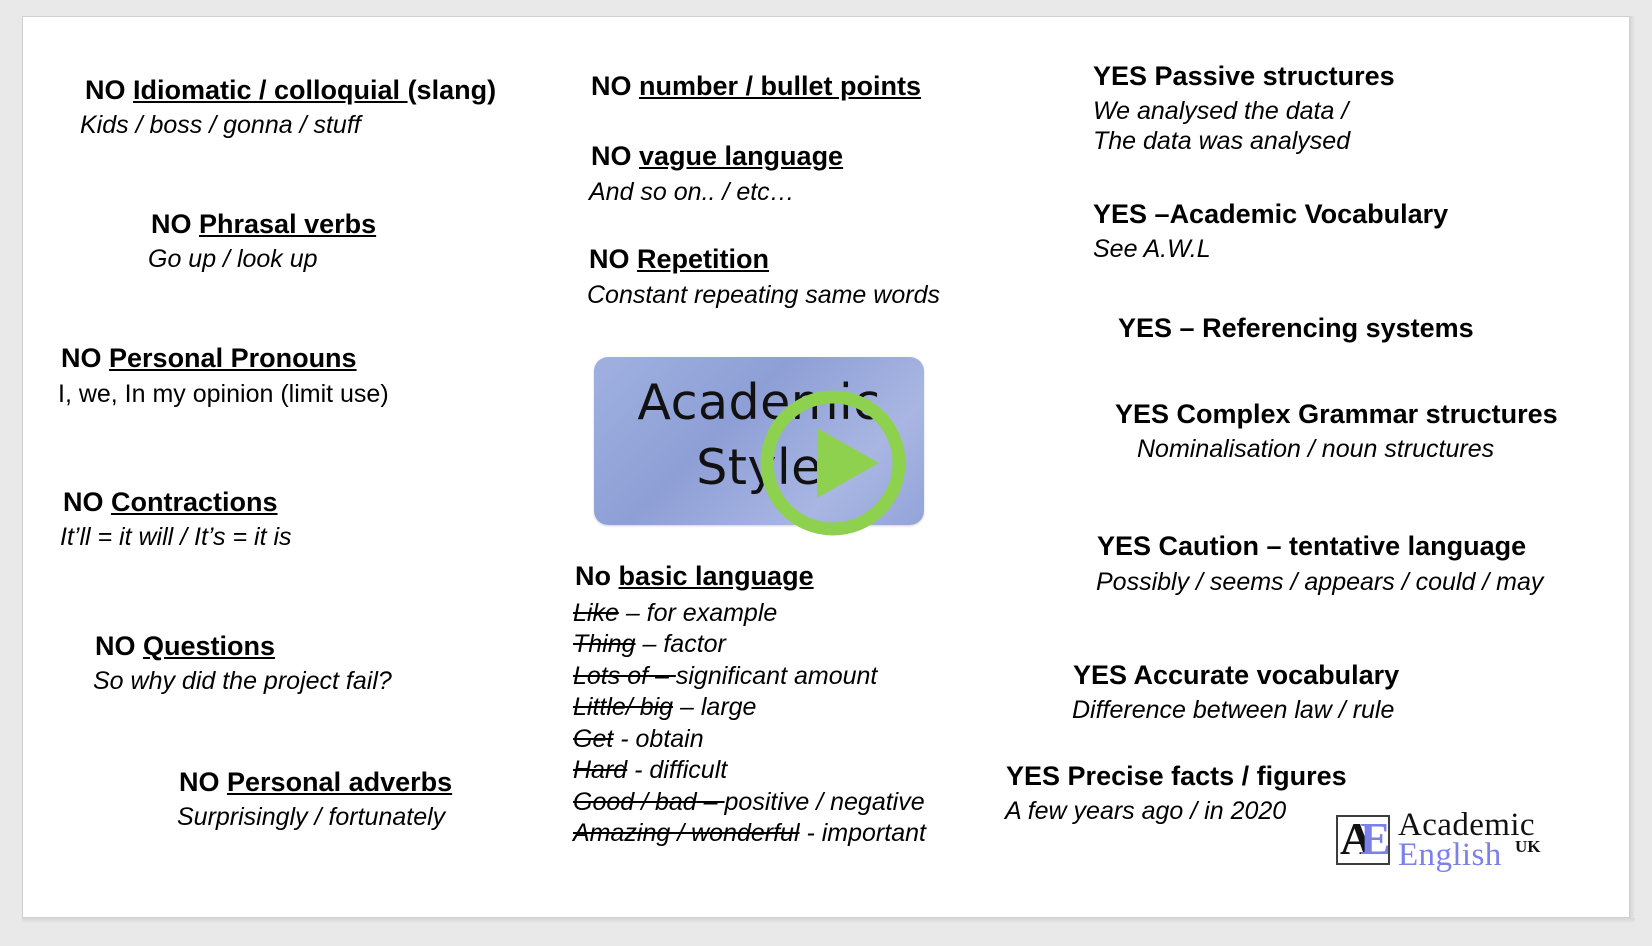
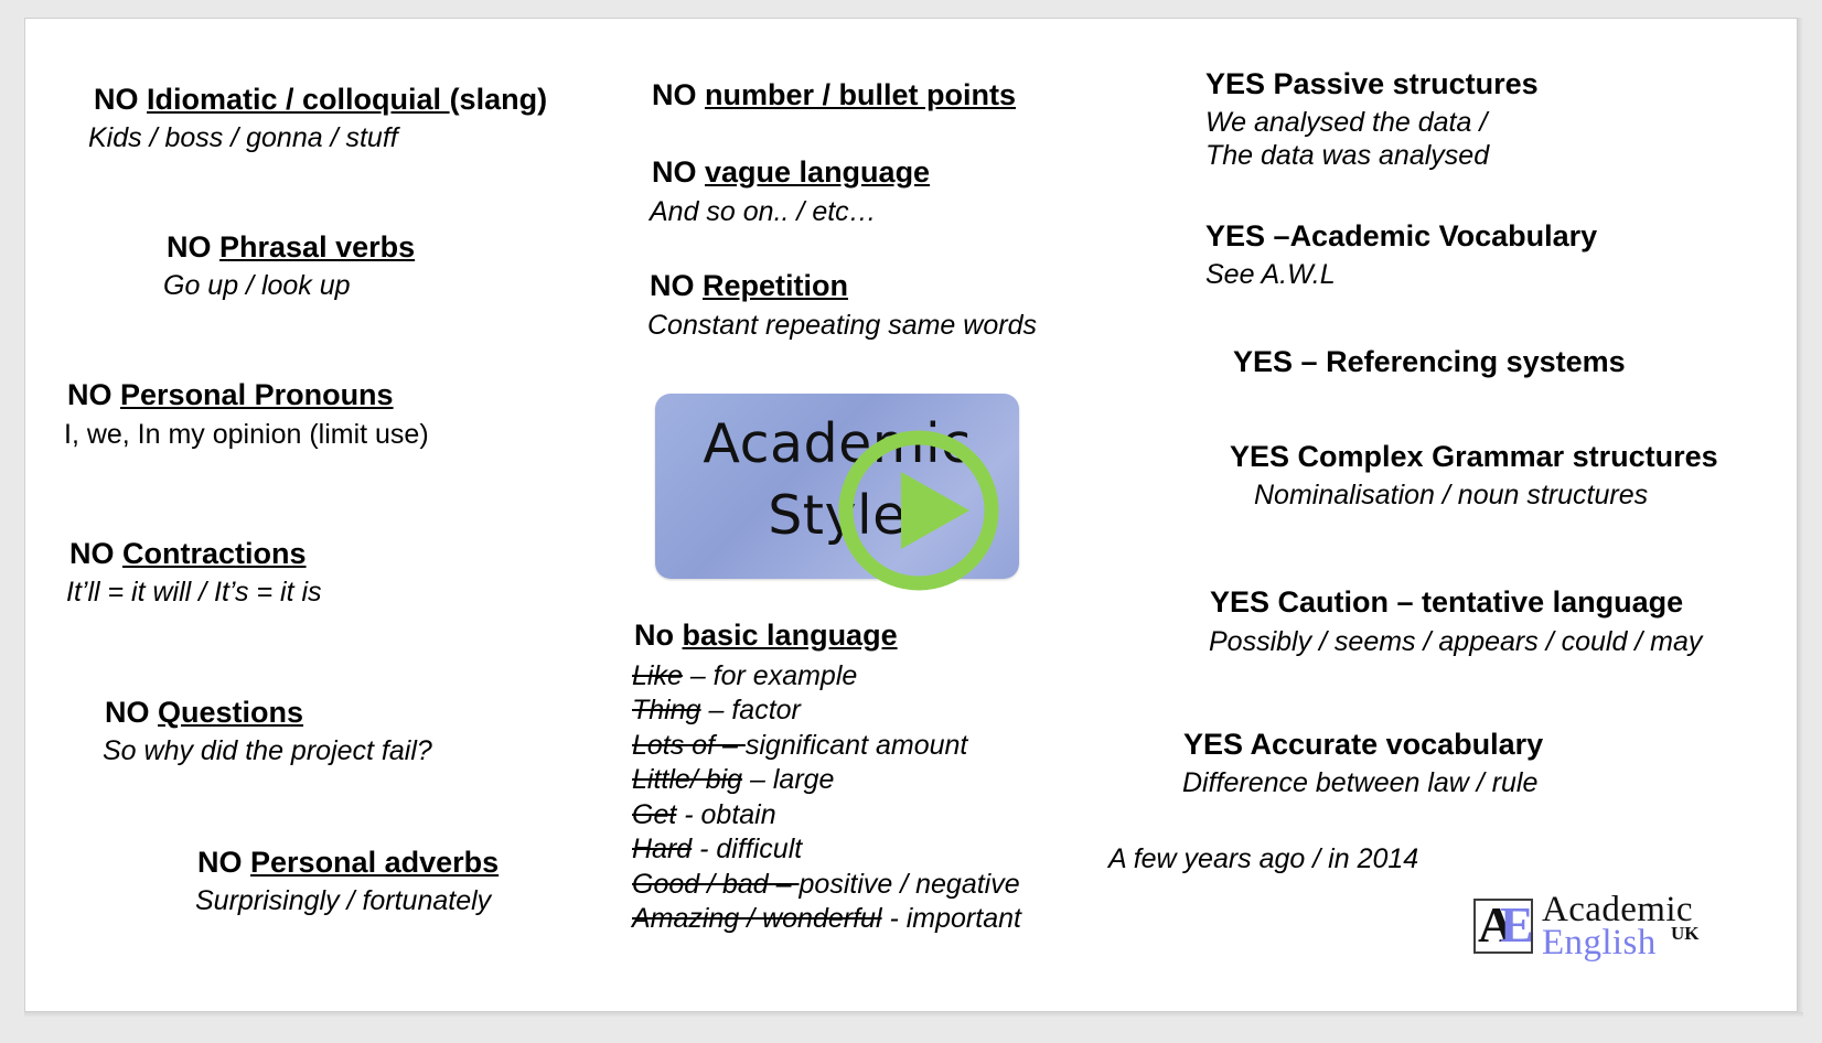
  NO Idiomatic / colloquial (slang)
  Kids / boss / gonna / stuff
  NO Phrasal verbs
  Go up / look up
  NO Personal Pronouns
  I, we, In my opinion (limit use)
  NO Contractions
  It’ll = it will / It’s = it is
  NO Questions
  So why did the project fail?
  NO Personal adverbs
  Surprisingly / fortunately
  NO number / bullet points
  NO vague language
  And so on.. / etc…
  NO Repetition
  Constant repeating same words
  Stle
  No basic language
  Like – for example
  Thing – factor
  Lots of – significant amount
  Little/ big – large
  Get - obtain
  Hard - difficult
  Good / bad – positive / negative
  Amazing / wonderful - important
  YES Passive structures
  We analysed the data /
  The data was analysed
  YES –Academic Vocabulary
  See A.W.L
  YES – Referencing systems
  YES Complex Grammar structures
  Nominalisation / noun structures
  YES Caution – tentative language
  Possibly / seems / appears / could / may
  YES Accurate vocabulary
  Difference between law / rule
- YES Precise facts / figures
- A few years ago / in 2020
+ A few years ago / in 2014
  A
  E
  Academic
  English
  UK
